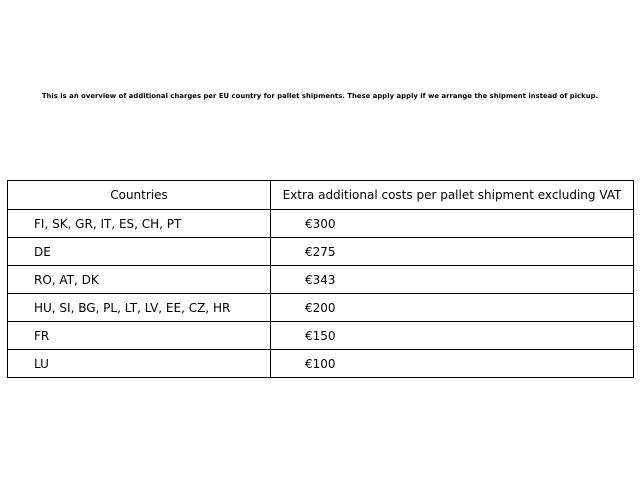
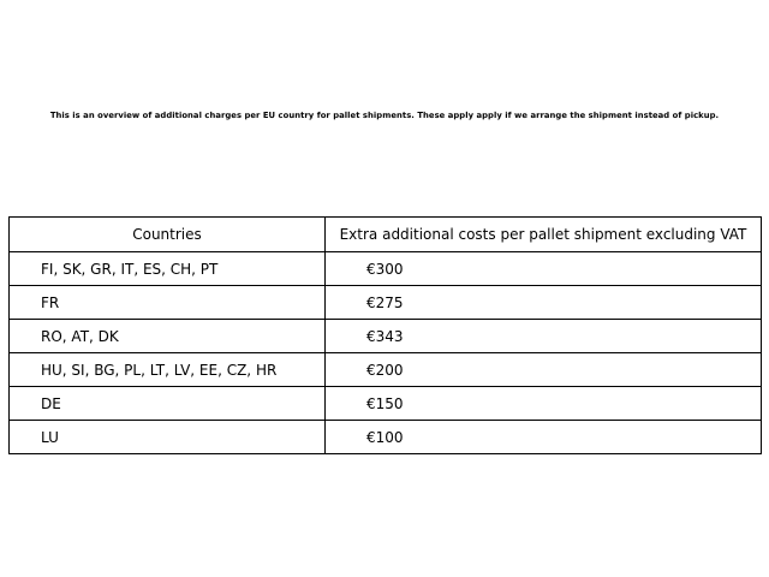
  This is an overview of additional charges per EU country for pallet shipments. These apply apply if we arrange the shipment instead of pickup.
  Countries	Extra additional costs per pallet shipment excluding VAT
  FI, SK, GR, IT, ES, CH, PT	€300
- DE	€275
+ FR	€275
  RO, AT, DK	€343
  HU, SI, BG, PL, LT, LV, EE, CZ, HR	€200
- FR	€150
+ DE	€150
  LU	€100
